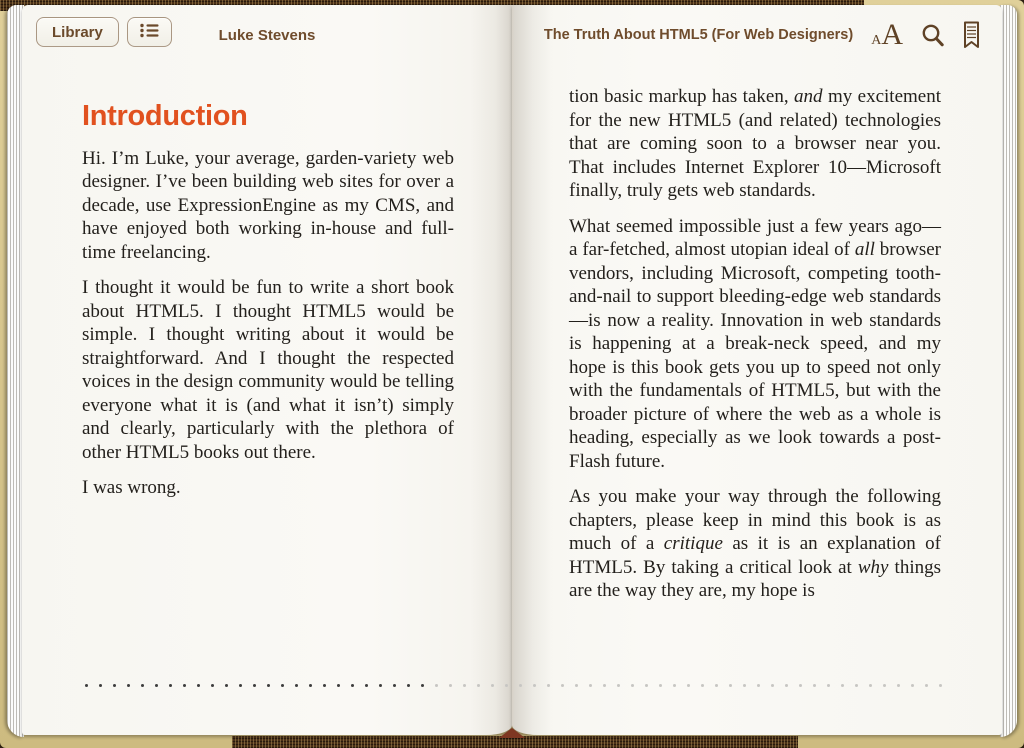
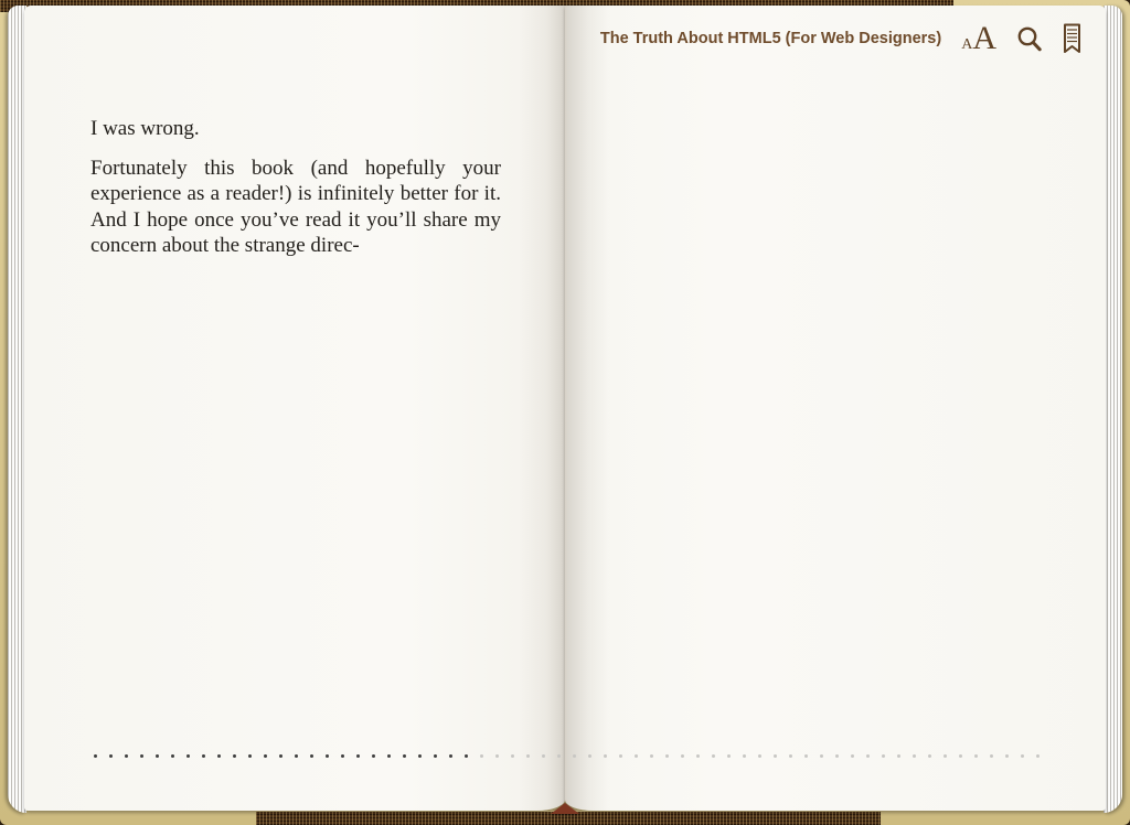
- Library
- Luke Stevens
- Introduction
- Hi. I’m Luke, your average, garden-variety web designer. I’ve been building web sites for over a decade, use ExpressionEngine as my CMS, and have enjoyed both working in-house and full-time freelancing.
- I thought it would be fun to write a short book about HTML5. I thought HTML5 would be simple. I thought writing about it would be straightforward. And I thought the respected voices in the design commu­nity would be telling everyone what it is (and what it isn’t) simply and clearly, par­ticularly with the plethora of other HTML5 books out there.
  I was wrong.
+ Fortunately this book (and hopefully your experience as a reader!) is infinitely better for it. And I hope once you’ve read it you’ll share my concern about the strange direc-
  he Truth About HTML5 (For Web Designers)
  A
  A
- tion basic markup has taken, and my excite­ment for the new HTML5 (and related) technologies that are coming soon to a browser near you. That includes Internet Explorer 10—Microsoft finally, truly gets web standards.
- What seemed impossible just a few years ago—a far-fetched, almost utopian ideal of all browser vendors, including Microsoft, competing tooth-and-nail to support bleed­ing-edge web standards—is now a reality. Innovation in web standards is happening at a break-neck speed, and my hope is this book gets you up to speed not only with the fundamentals of HTML5, but with the broader picture of where the web as a whole is heading, especially as we look to­wards a post-Flash future.
- As you make your way through the follow­ing chapters, please keep in mind this book is as much of a critique as it is an explana­tion of HTML5. By taking a critical look at why things are the way they are, my hope is
